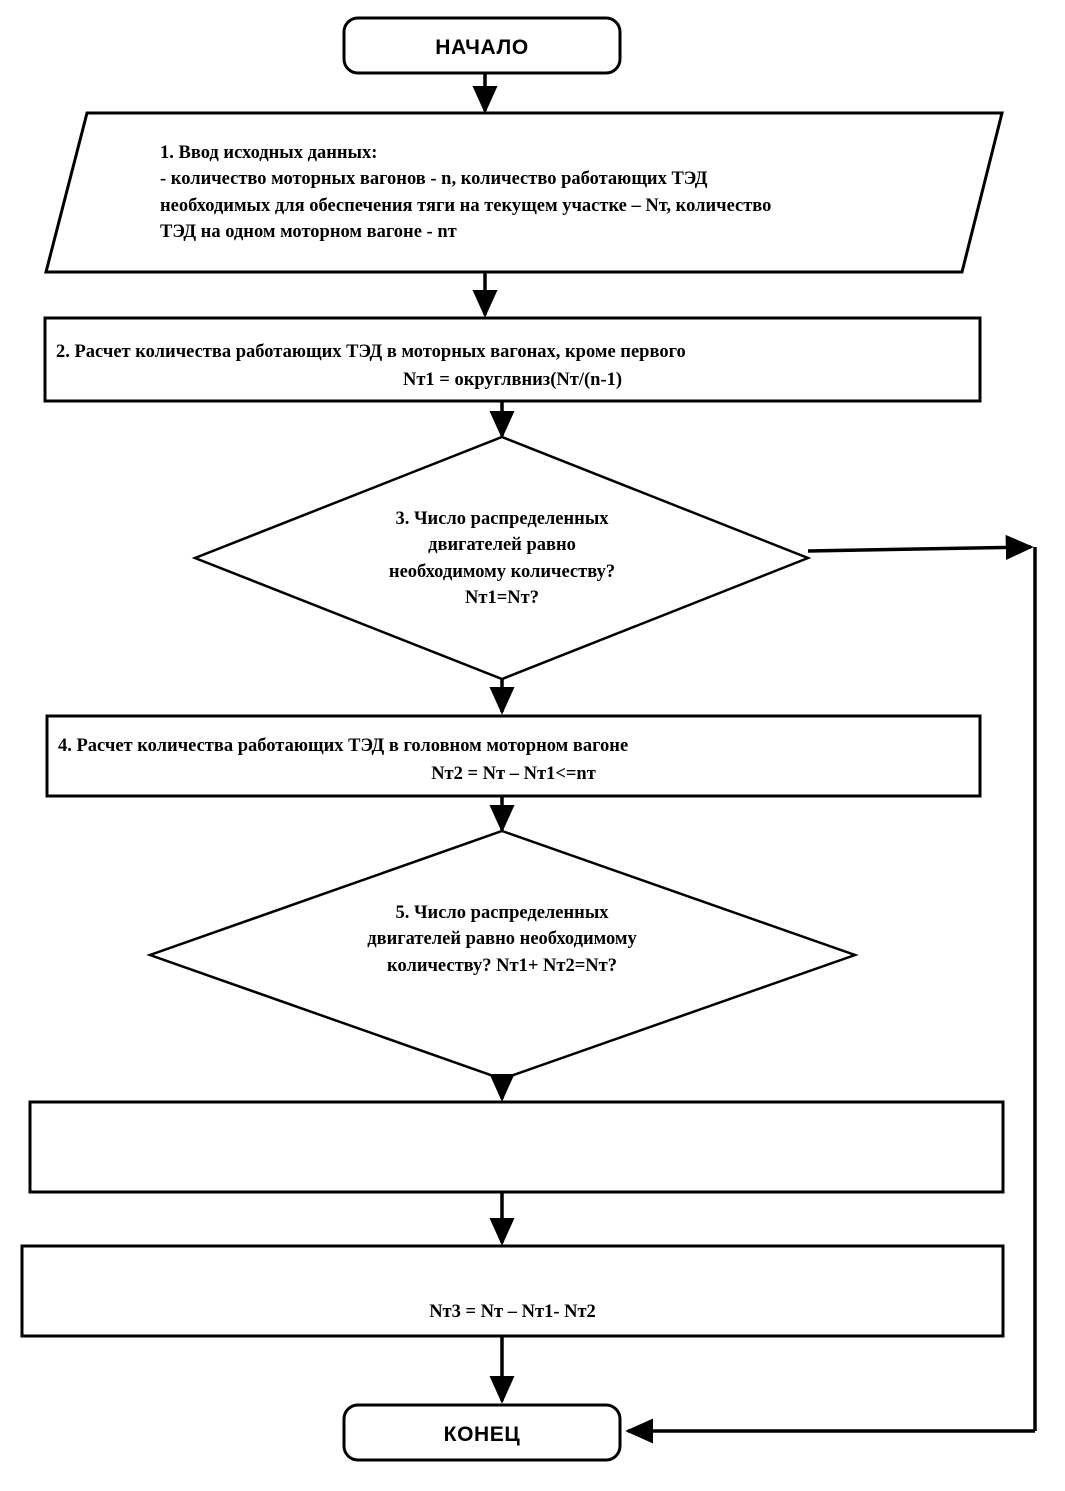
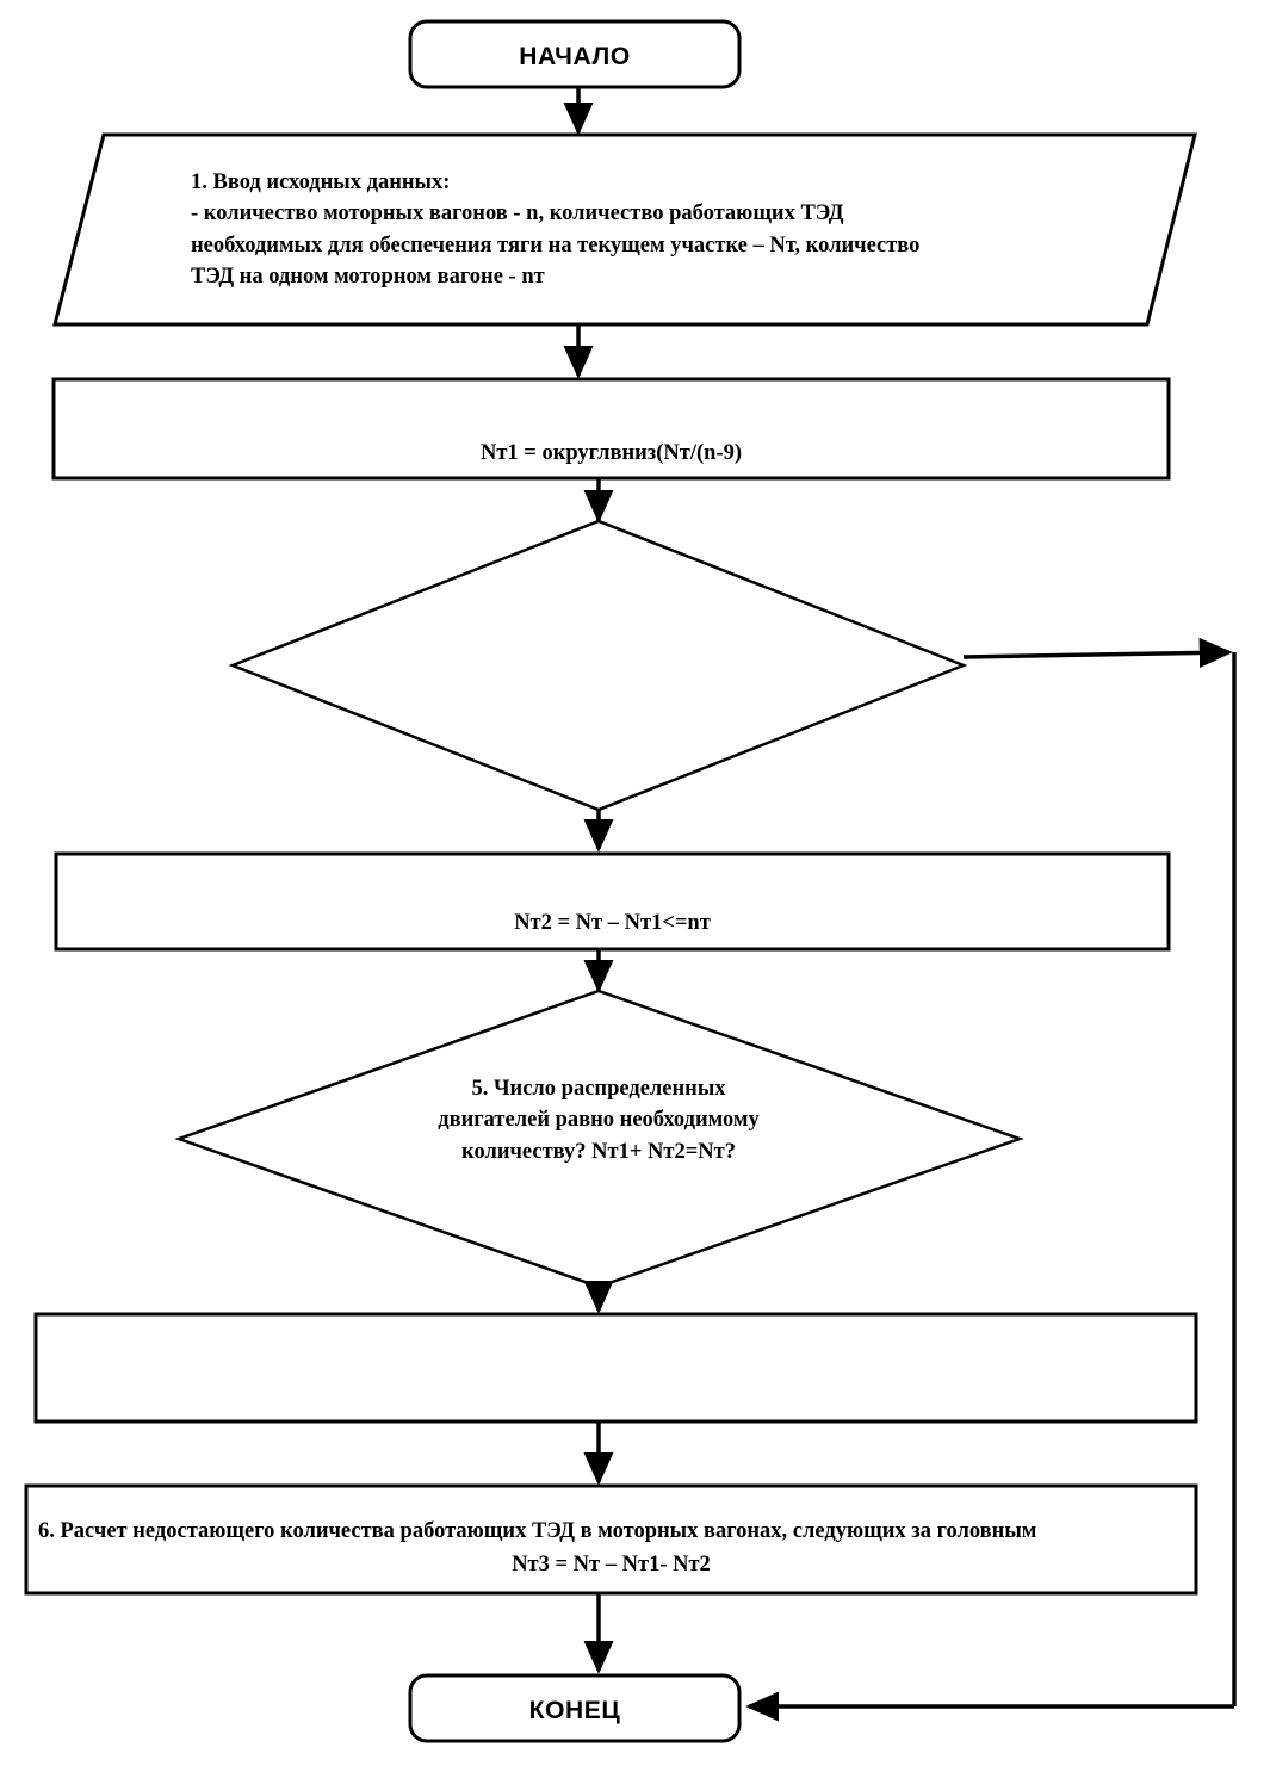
  НАЧАЛО
  1. Ввод исходных данных:
  - количество моторных вагонов - n, количество работающих ТЭД
  необходимых для обеспечения тяги на текущем участке – Nт, количество
  ТЭД на одном моторном вагоне - nт
- 2. Расчет количества работающих ТЭД в моторных вагонах, кроме первого
- Nт1 = округлвниз(Nт/(n-1)
+ Nт1 = округлвниз(Nт/(n-9)
- 3. Число распределенных
- двигателей равно
- необходимому количеству?
- Nт1=Nт?
- 4. Расчет количества работающих ТЭД в головном моторном вагоне
  Nт2 = Nт – Nт1<=nт
  5. Число распределенных
  двигателей равно необходимому
  количеству? Nт1+ Nт2=Nт?
+ 6. Расчет недостающего количества работающих ТЭД в моторных вагонах, следующих за головным
  Nт3 = Nт – Nт1- Nт2
  КОНЕЦ
